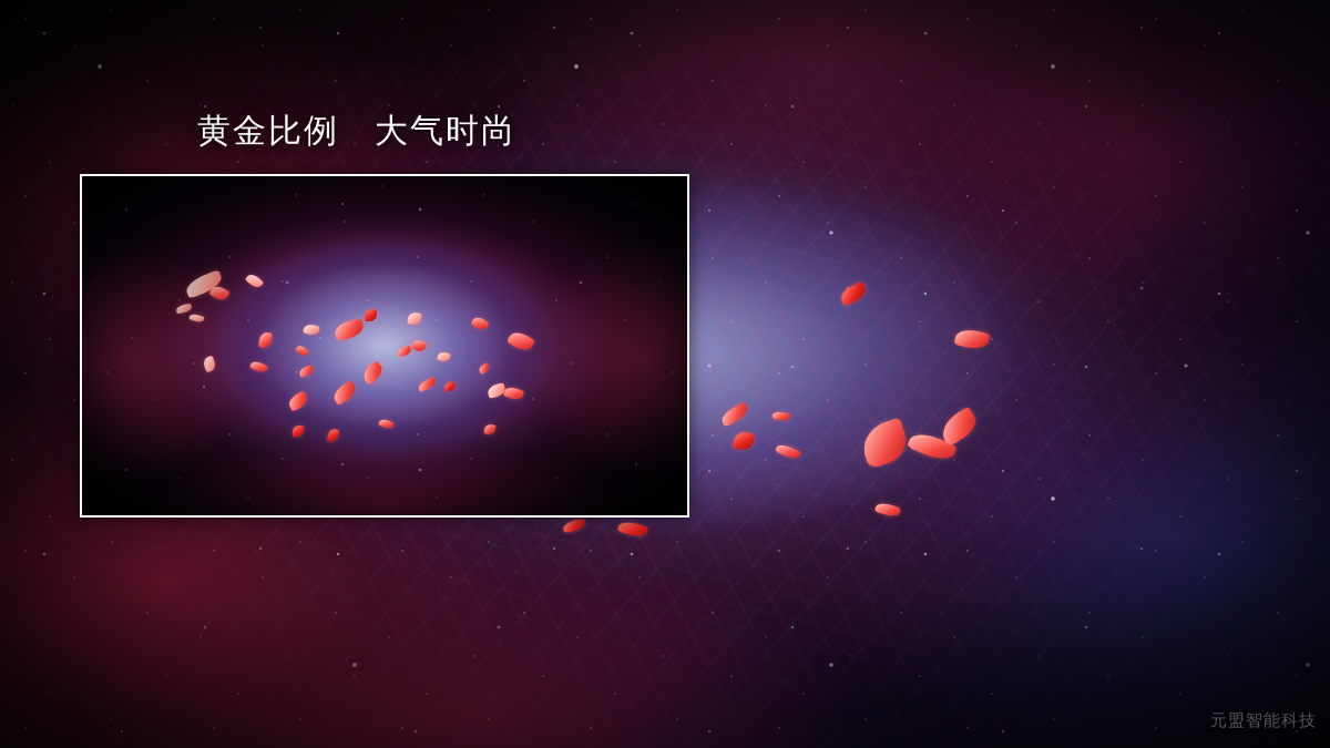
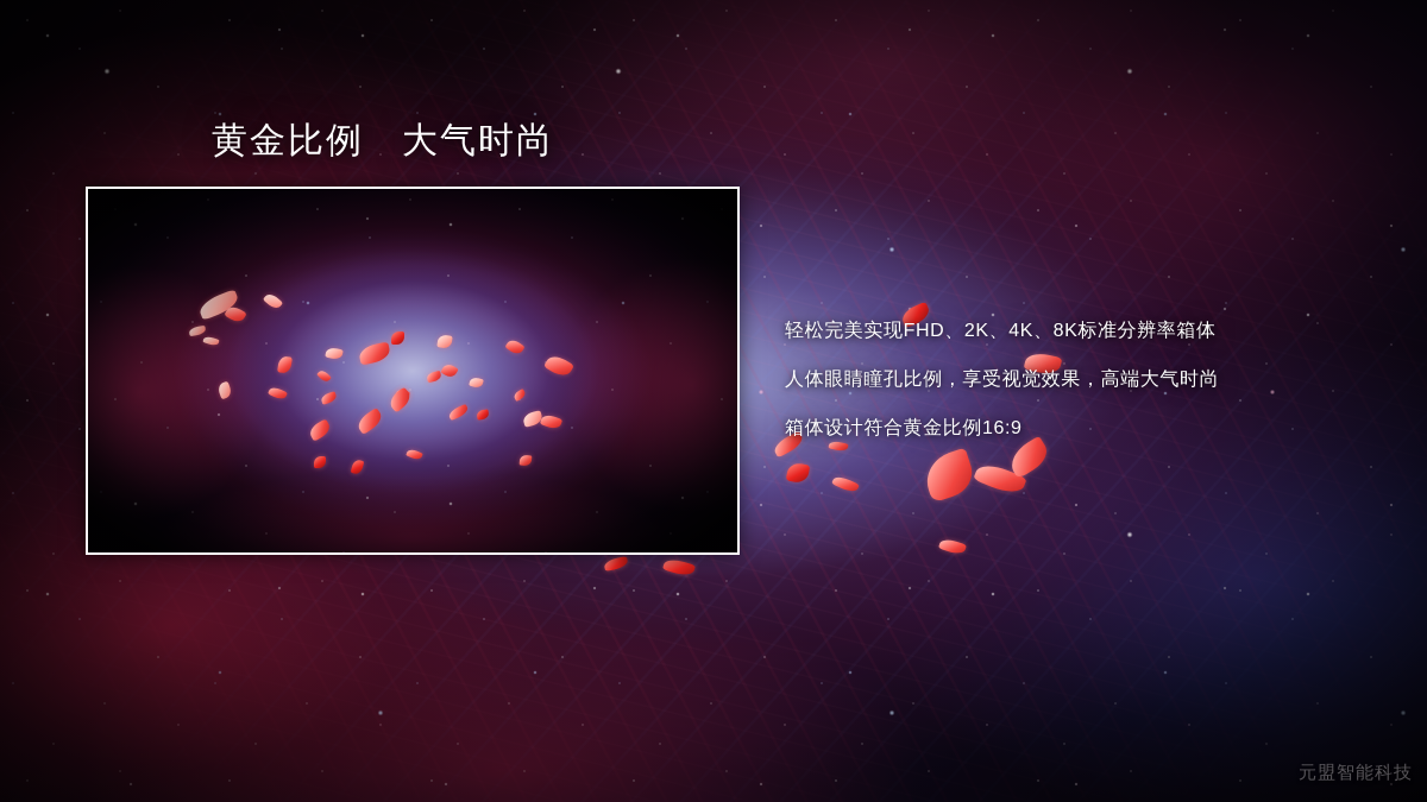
  黄金比例 大气时尚
+ 轻松完美实现FHD、2K、4K、8K标准分辨率箱体
+ 人体眼睛瞳孔比例，享受视觉效果，高端大气时尚
+ 箱体设计符合黄金比例16:9
  元盟智能科技
